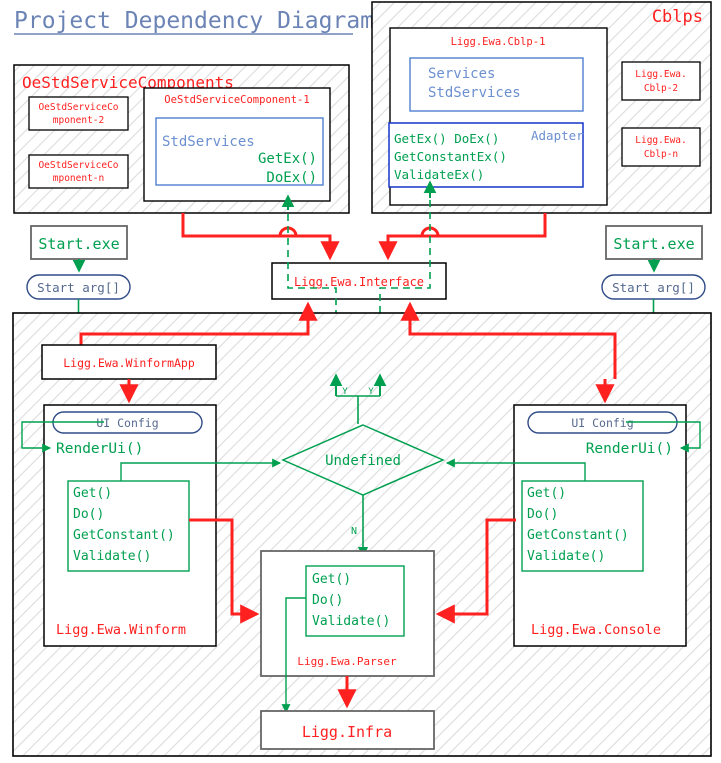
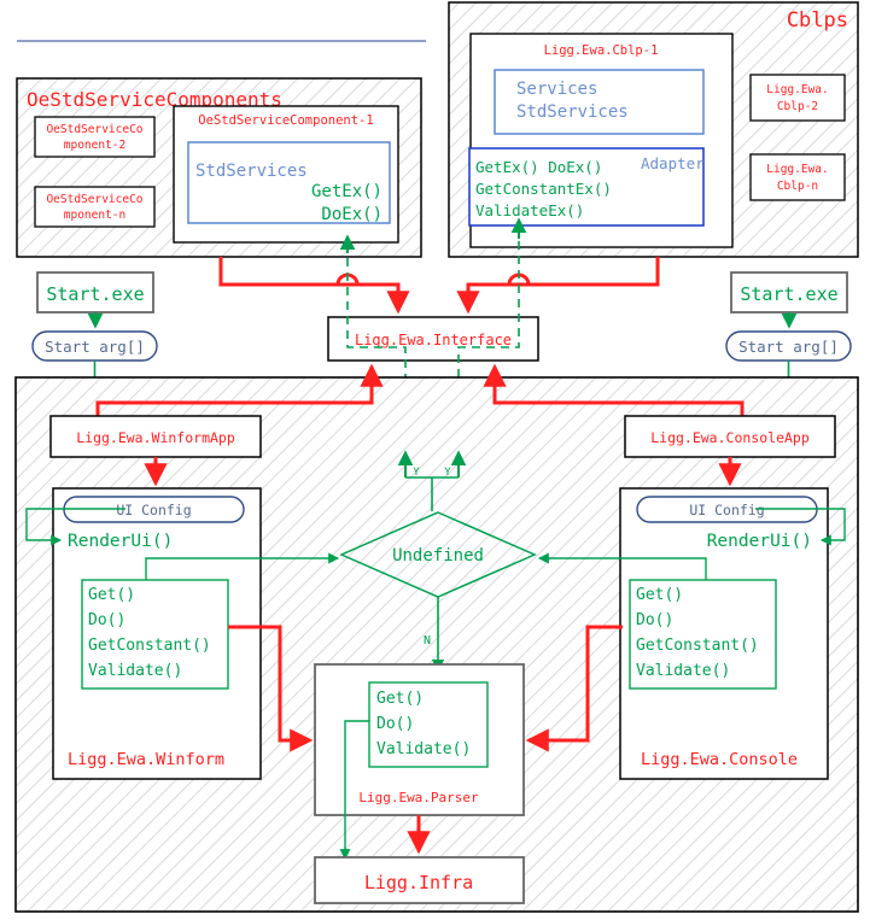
- Project Dependency Diagram
  OeStdServiceComponents
  OeStdServiceCo
  mponent-2
  OeStdServiceCo
  mponent-n
  OeStdServiceComponent-1
  StdServices
  GetEx()
  DoEx()
  Cblps
  Ligg.Ewa.Cblp-1
  Services
  StdServices
  GetEx() DoEx()
  Adapter
  GetConstantEx()
  ValidateEx()
  Ligg.Ewa.
  Cblp-2
  Ligg.Ewa.
  Cblp-n
  Start.exe
  Start arg[]
  Start.exe
  Start arg[]
  Ligg.Ewa.Interface
  Ligg.Ewa.WinformApp
+ Ligg.Ewa.ConsoleApp
  Y
  Y
  UI Config
  RenderUi()
  Get()
  Do()
  GetConstant()
  Validate()
  Ligg.Ewa.Winform
  UI Config
  RenderUi()
  Get()
  Do()
  GetConstant()
  Validate()
  Ligg.Ewa.Console
  Undefined
  N
  Get()
  Do()
  Validate()
  Ligg.Ewa.Parser
  Ligg.Infra
